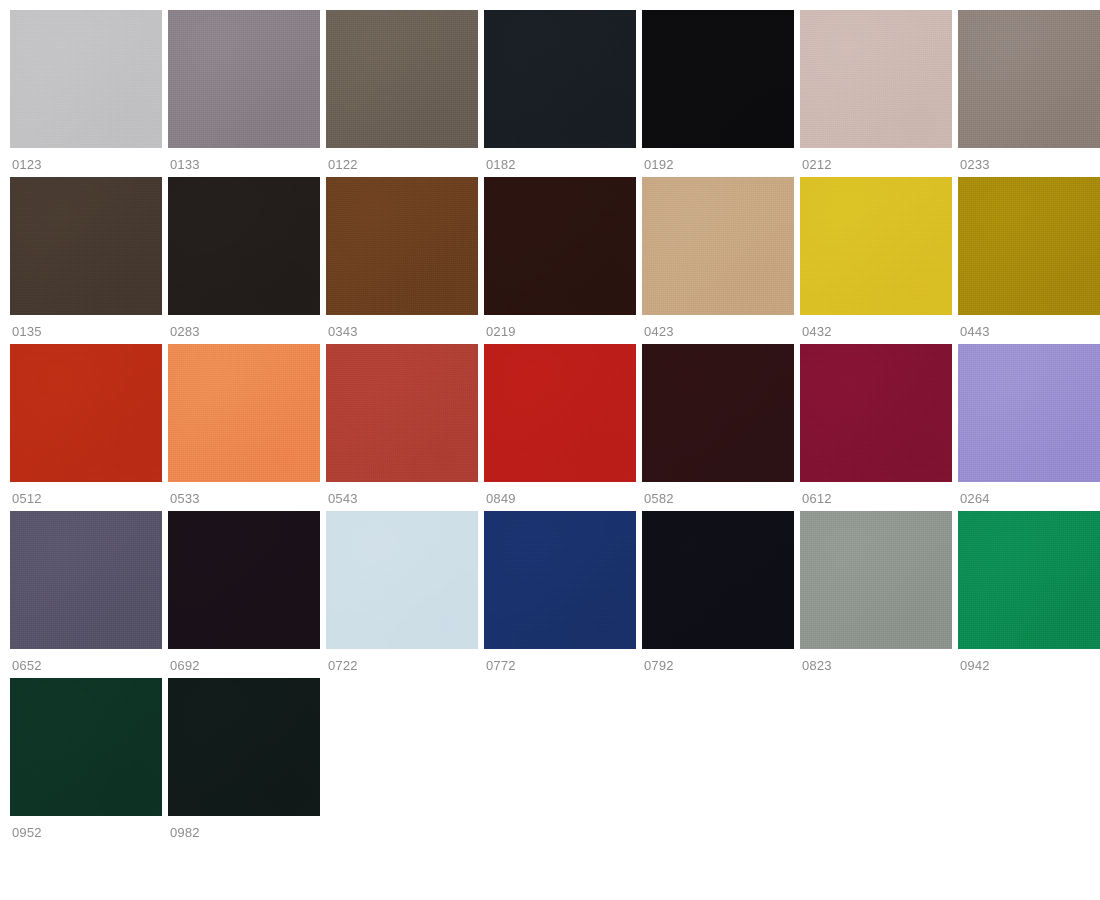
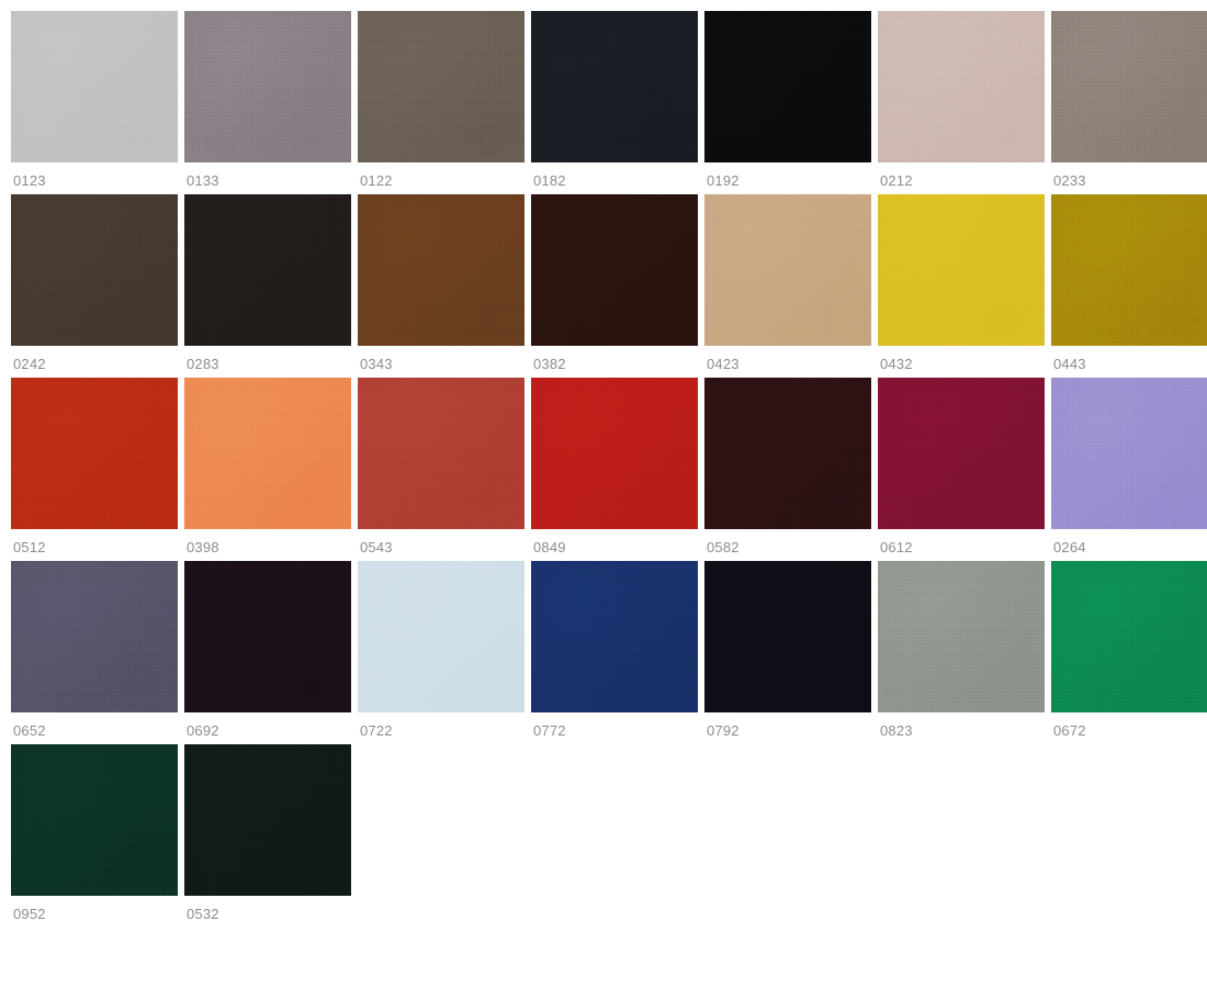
  0123
  0133
  0122
  0182
  0192
  0212
  0233
- 0135
+ 0242
  0283
  0343
- 0219
+ 0382
  0423
  0432
  0443
  0512
- 0533
+ 0398
  0543
  0849
  0582
  0612
  0264
  0652
  0692
  0722
  0772
  0792
  0823
- 0942
+ 0672
  0952
- 0982
+ 0532
